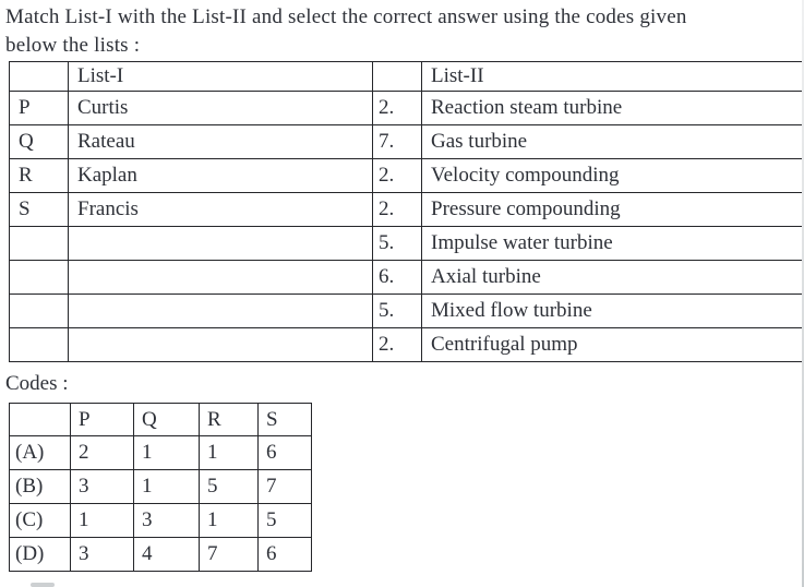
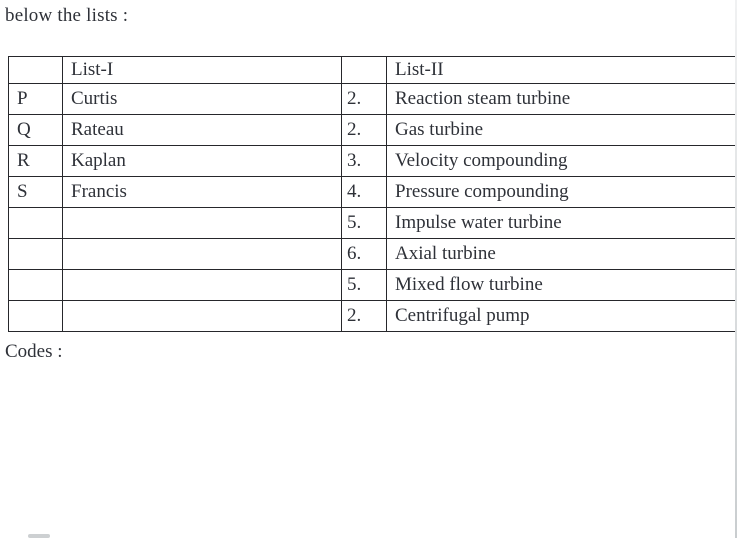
- Match List-I with the List-II and select the correct answer using the codes given
  below the lists :
  	List-I		List-II
  P	Curtis	2.	Reaction steam turbine
- Q	Rateau	7.	Gas turbine
+ Q	Rateau	2.	Gas turbine
- R	Kaplan	2.	Velocity compounding
+ R	Kaplan	3.	Velocity compounding
- S	Francis	2.	Pressure compounding
+ S	Francis	4.	Pressure compounding
  		5.	Impulse water turbine
  		6.	Axial turbine
  		5.	Mixed flow turbine
  		2.	Centrifugal pump
  Codes :
- 	P	Q	R	S
- (A)	2	1	1	6
- (B)	3	1	5	7
- (C)	1	3	1	5
- (D)	3	4	7	6
